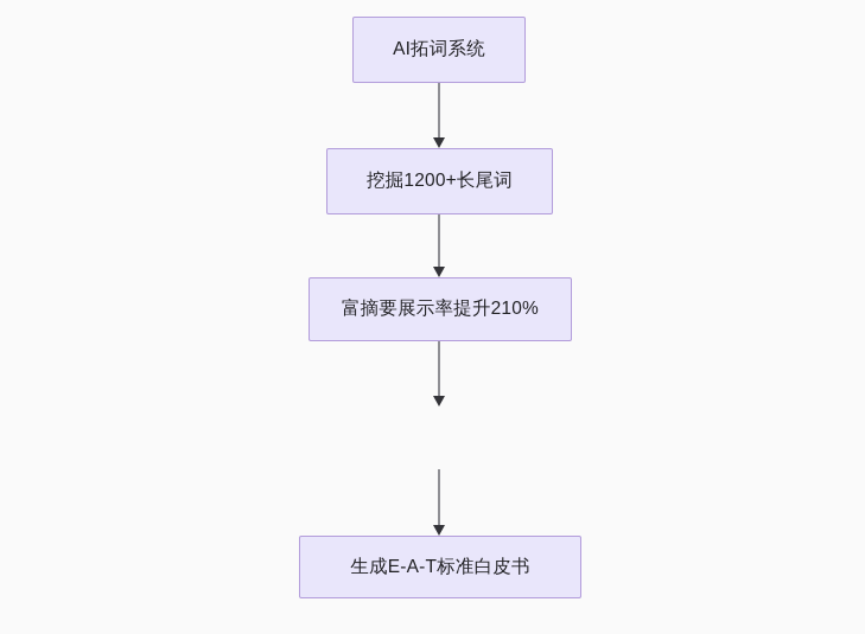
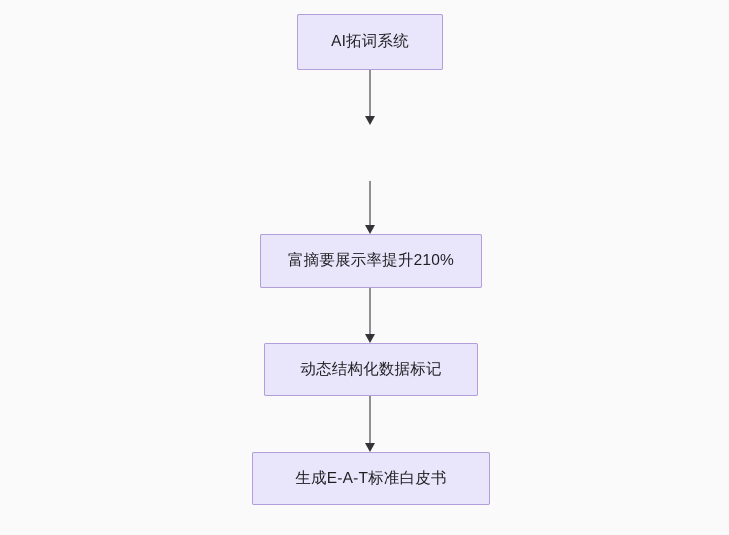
  AI拓词系统
- 挖掘1200+长尾词
  富摘要展示率提升210%
+ 动态结构化数据标记
  生成E-A-T标准白皮书
